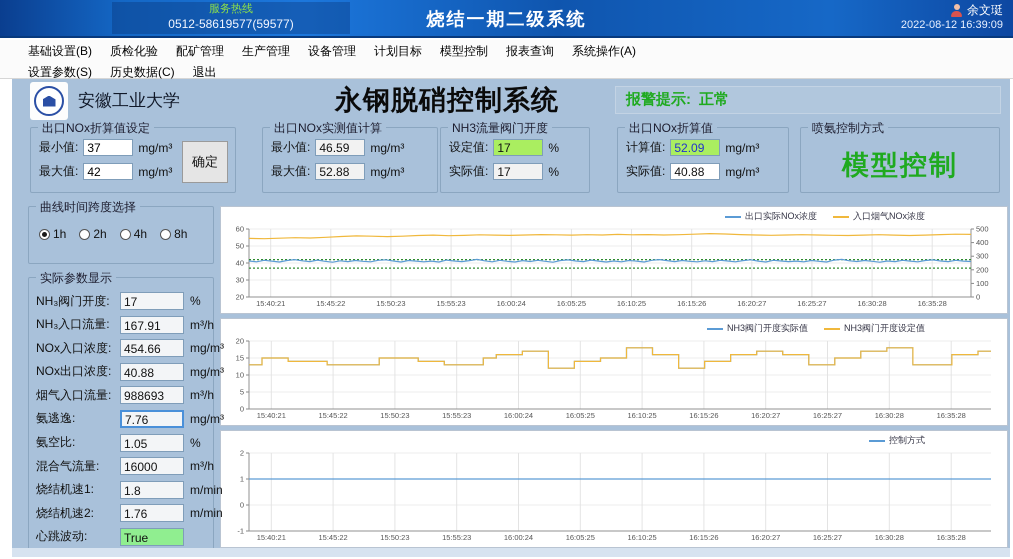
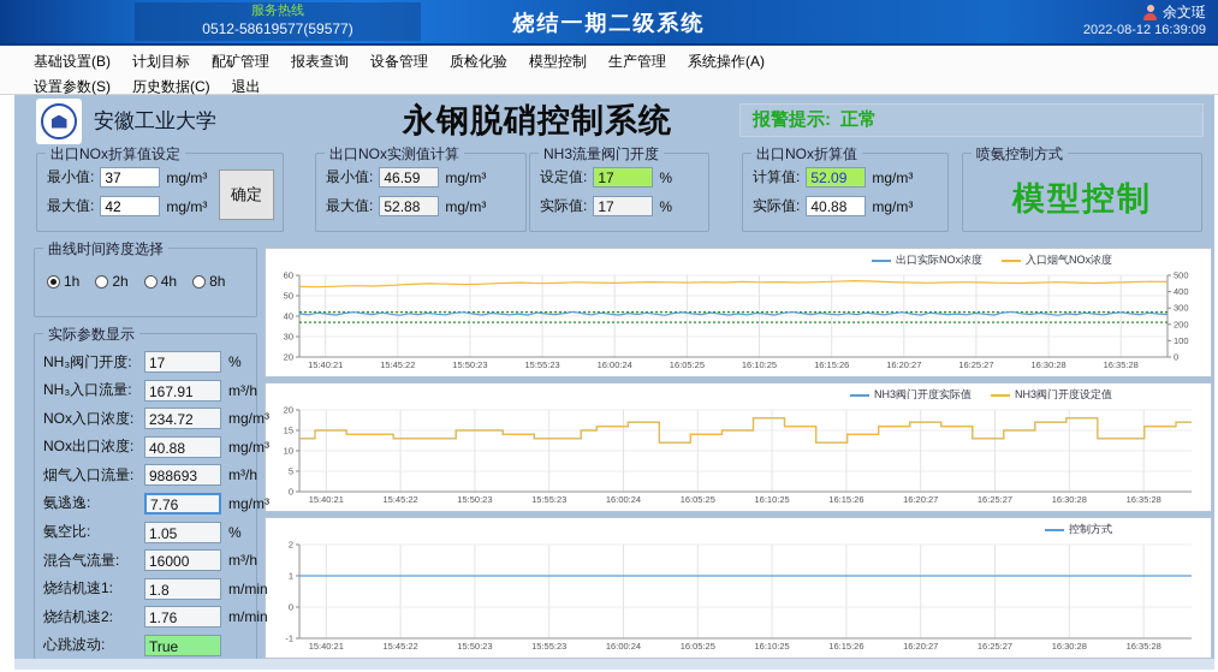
  服务热线
  0512-58619577(59577)
  烧结一期二级系统
  余文珽
  2022-08-12 16:39:09
  基础设置(B)
- 质检化验
+ 计划目标
  配矿管理
- 生产管理
+ 报表查询
  设备管理
- 计划目标
+ 质检化验
  模型控制
- 报表查询
+ 生产管理
  系统操作(A)
  设置参数(S)
  历史数据(C)
  退出
  安徽工业大学
  永钢脱硝控制系统
  报警提示:
  正常
  出口NOx折算值设定
  最小值:
  37
  mg/m³
  最大值:
  42
  mg/m³
  确定
  出口NOx实测值计算
  最小值:
  46.59
  mg/m³
  最大值:
  52.88
  mg/m³
  NH3流量阀门开度
  设定值:
  17
  %
  实际值:
  17
  %
  出口NOx折算值
  计算值:
  52.09
  mg/m³
  实际值:
  40.88
  mg/m³
  喷氨控制方式
  模型控制
  曲线时间跨度选择
  1h
  2h
  4h
  8h
  实际参数显示
  NH₃阀门开度:
  17
  %
  NH₃入口流量:
  167.91
  m³/h
  NOx入口浓度:
- 454.66
+ 234.72
  mg/m³
  NOx出口浓度:
  40.88
  mg/m³
  烟气入口流量:
  988693
  m³/h
  氨逃逸:
  7.76
  mg/m³
  氨空比:
  1.05
  %
  混合气流量:
  16000
  m³/h
  烧结机速1:
  1.8
  m/min
  烧结机速2:
  1.76
  m/min
  心跳波动:
  True
  出口实际NOx浓度
  入口烟气NOx浓度
  20
  30
  40
  50
  60
  0
  100
  200
  300
  400
  500
  15:40:21
  15:45:22
  15:50:23
  15:55:23
  16:00:24
  16:05:25
  16:10:25
  16:15:26
  16:20:27
  16:25:27
  16:30:28
  16:35:28
  NH3阀门开度实际值
  NH3阀门开度设定值
  0
  5
  10
  15
  20
  15:40:21
  15:45:22
  15:50:23
  15:55:23
  16:00:24
  16:05:25
  16:10:25
  16:15:26
  16:20:27
  16:25:27
  16:30:28
  16:35:28
  控制方式
  -1
  0
  1
  2
  15:40:21
  15:45:22
  15:50:23
  15:55:23
  16:00:24
  16:05:25
  16:10:25
  16:15:26
  16:20:27
  16:25:27
  16:30:28
  16:35:28
